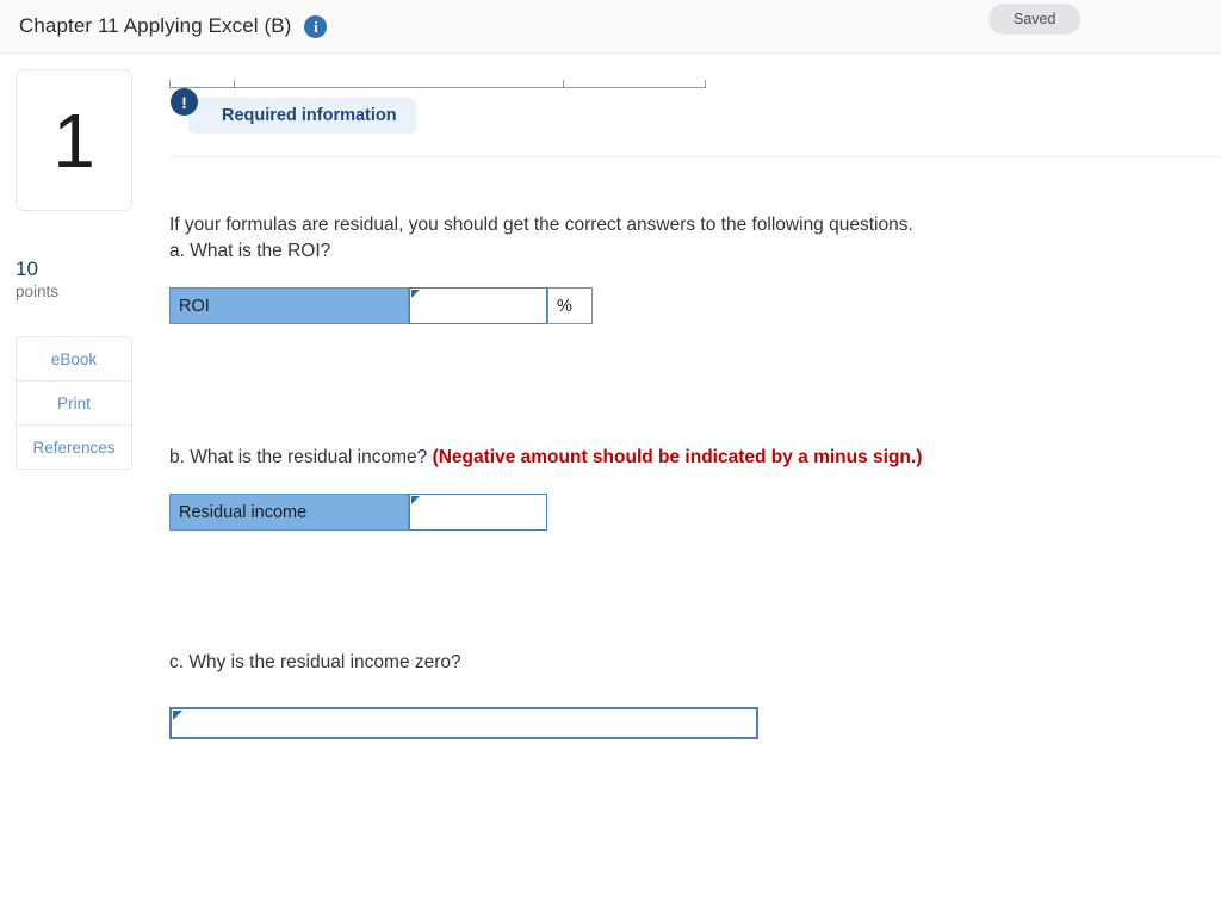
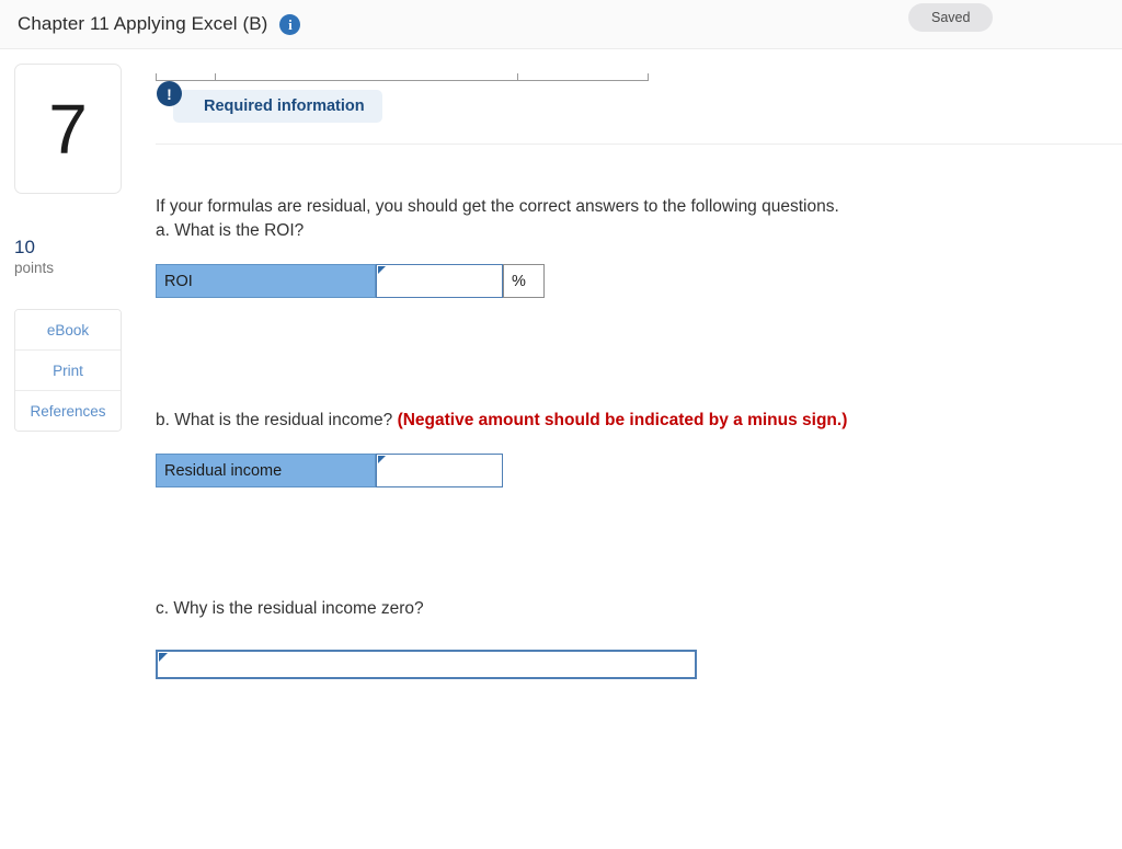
  Chapter 11 Applying Excel (B)
  i
  Saved
- 1
+ 7
  10
  points
  eBook
  Print
  References
  !
  Required information
  If your formulas are residual, you should get the correct answers to the following questions.
  a. What is the ROI?
  ROI
  %
  b. What is the residual income? (Negative amount should be indicated by a minus sign.)
  Residual income
  c. Why is the residual income zero?
